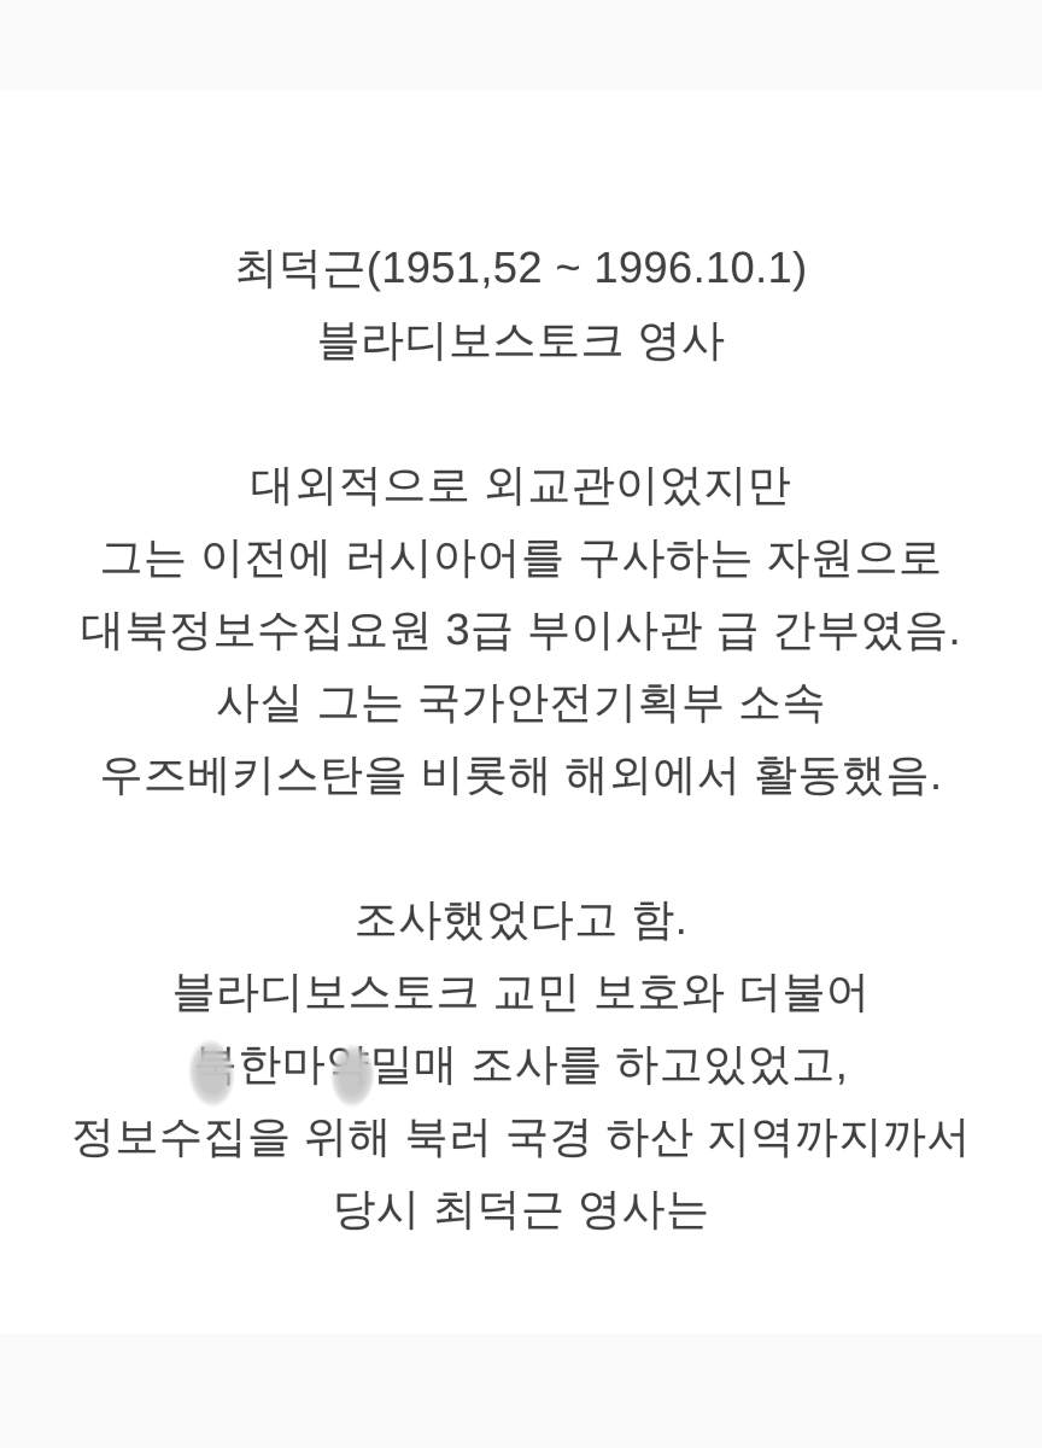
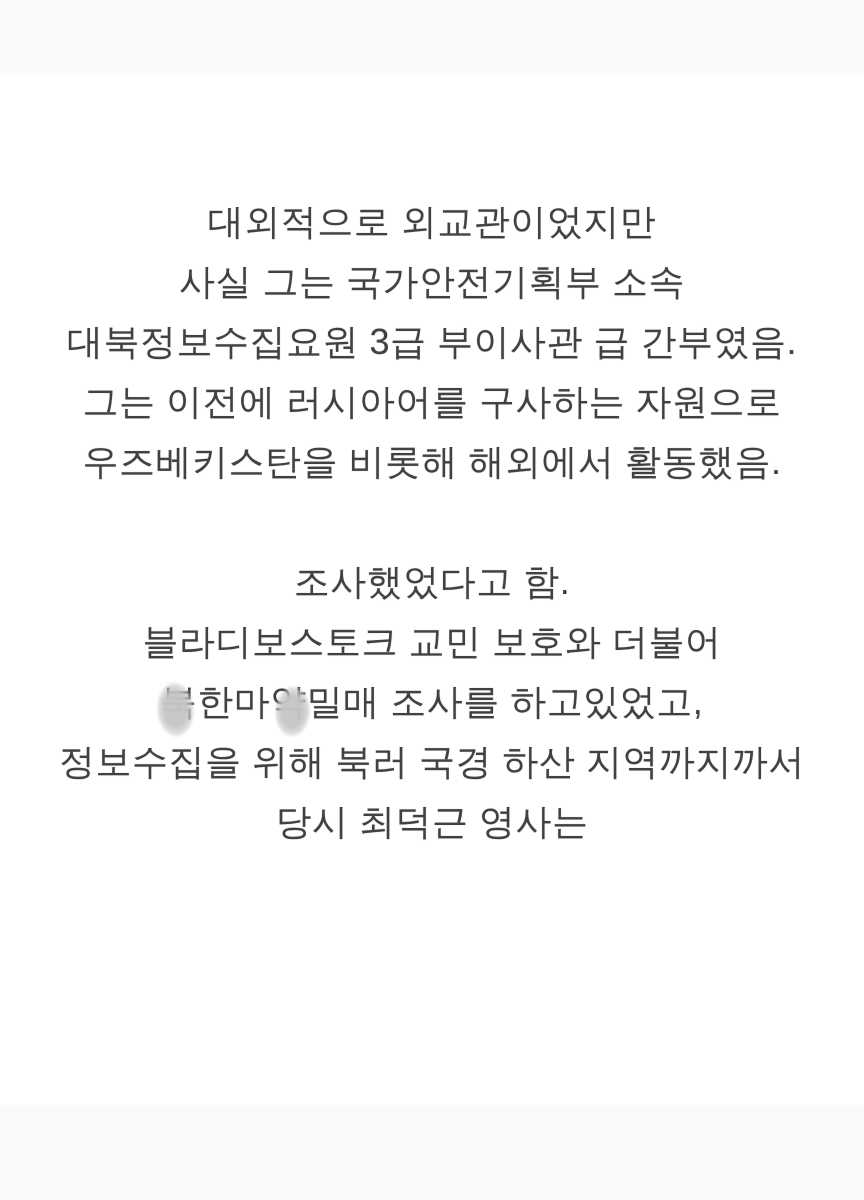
- 최덕근(1951,52 ~ 1996.10.1)
- 블라디보스토크 영사
  대외적으로 외교관이었지만
- 그는 이전에 러시아어를 구사하는 자원으로
+ 사실 그는 국가안전기획부 소속
  대북정보수집요원 3급 부이사관 급 간부였음.
- 사실 그는 국가안전기획부 소속
+ 그는 이전에 러시아어를 구사하는 자원으로
  우즈베키스탄을 비롯해 해외에서 활동했음.
  조사했었다고 함.
  블라디보스토크 교민 보호와 더불어
  북한마약밀매 조사를 하고있었고,
  정보수집을 위해 북러 국경 하산 지역까지까서
  당시 최덕근 영사는
